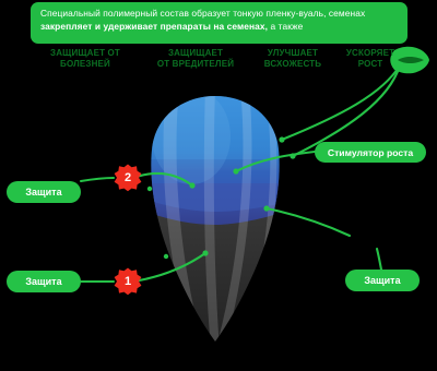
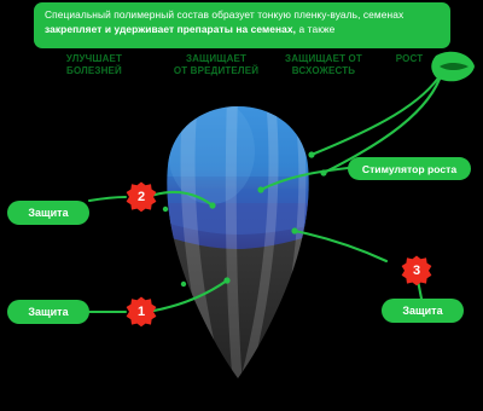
  Специальный полимерный состав образует тонкую пленку-вуаль, семенах
  закрепляет и удерживает препараты на семенах, а также
- ЗАЩИЩАЕТ ОТ
+ УЛУЧШАЕТ
  БОЛЕЗНЕЙ
  ЗАЩИЩАЕТ
  ОТ ВРЕДИТЕЛЕЙ
- УЛУЧШАЕТ
+ ЗАЩИЩАЕТ ОТ
  ВСХОЖЕСТЬ
- УСКОРЯЕТ
  РОСТ
  Стимулятор роста
  Защита
  Защита
  Защита
  2
  1
+ 3
